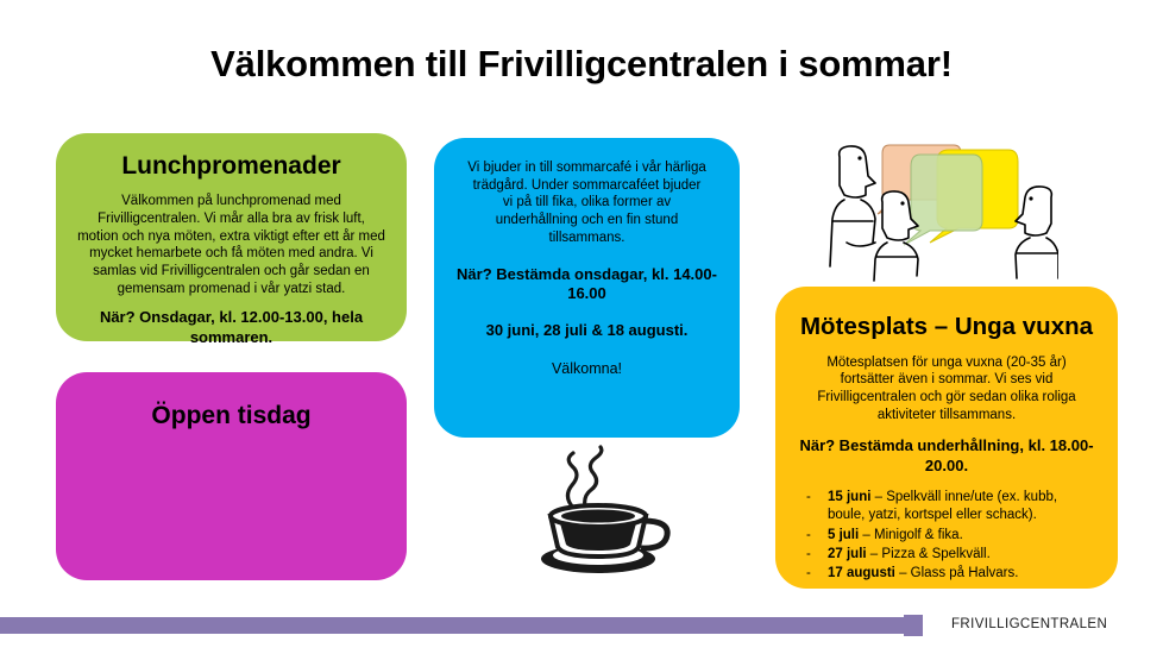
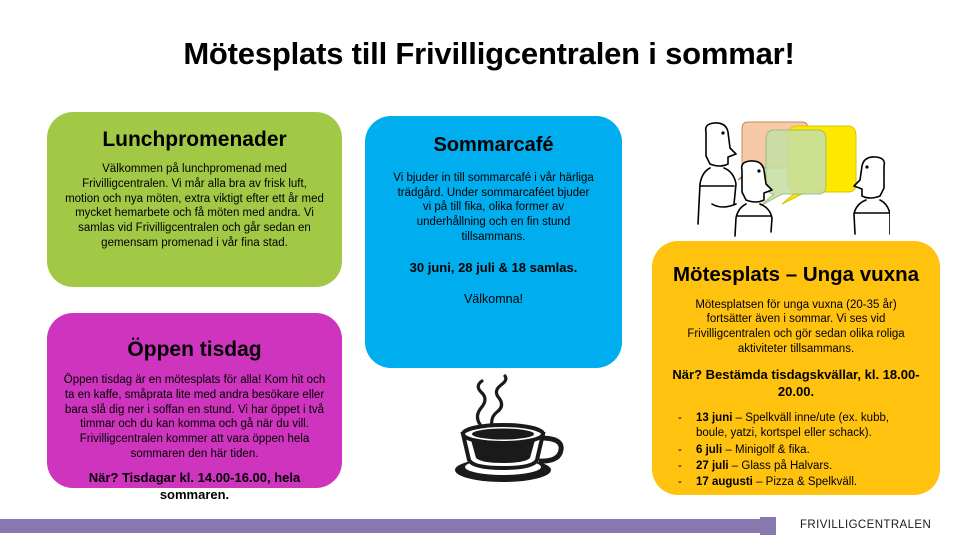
- Välkommen till Frivilligcentralen i sommar!
+ Mötesplats till Frivilligcentralen i sommar!
  Lunchpromenader
- Välkommen på lunchpromenad med Frivilligcentralen. Vi mår alla bra av frisk luft, motion och nya möten, extra viktigt efter ett år med mycket hemarbete och få möten med andra. Vi samlas vid Frivilligcentralen och går sedan en gemensam promenad i vår yatzi stad.
+ Välkommen på lunchpromenad med Frivilligcentralen. Vi mår alla bra av frisk luft, motion och nya möten, extra viktigt efter ett år med mycket hemarbete och få möten med andra. Vi samlas vid Frivilligcentralen och går sedan en gemensam promenad i vår fina stad.
- När? Onsdagar, kl. 12.00-13.00, hela sommaren.
  Öppen tisdag
+ Öppen tisdag är en mötesplats för alla! Kom hit och ta en kaffe, småprata lite med andra besökare eller bara slå dig ner i soffan en stund. Vi har öppet i två timmar och du kan komma och gå när du vill. Frivilligcentralen kommer att vara öppen hela sommaren den här tiden.
+ När? Tisdagar kl. 14.00-16.00, hela sommaren.
+ Sommarcafé
  Vi bjuder in till sommarcafé i vår härliga trädgård. Under sommarcaféet bjuder vi på till fika, olika former av underhållning och en fin stund tillsammans.
- När? Bestämda onsdagar, kl. 14.00-16.00
- 30 juni, 28 juli & 18 augusti.
+ 30 juni, 28 juli & 18 samlas.
  Välkomna!
  Mötesplats – Unga vuxna
  Mötesplatsen för unga vuxna (20-35 år) fortsätter även i sommar. Vi ses vid Frivilligcentralen och gör sedan olika roliga aktiviteter tillsammans.
- När? Bestämda underhållning, kl. 18.00-20.00.
+ När? Bestämda tisdagskvällar, kl. 18.00-20.00.
  -
- 15 juni – Spelkväll inne/ute (ex. kubb, boule, yatzi, kortspel eller schack).
+ 13 juni – Spelkväll inne/ute (ex. kubb, boule, yatzi, kortspel eller schack).
  -
- 5 juli – Minigolf & fika.
+ 6 juli – Minigolf & fika.
  -
- 27 juli – Pizza & Spelkväll.
+ 27 juli – Glass på Halvars.
  -
- 17 augusti – Glass på Halvars.
+ 17 augusti – Pizza & Spelkväll.
  FRIVILLIGCENTRALEN
